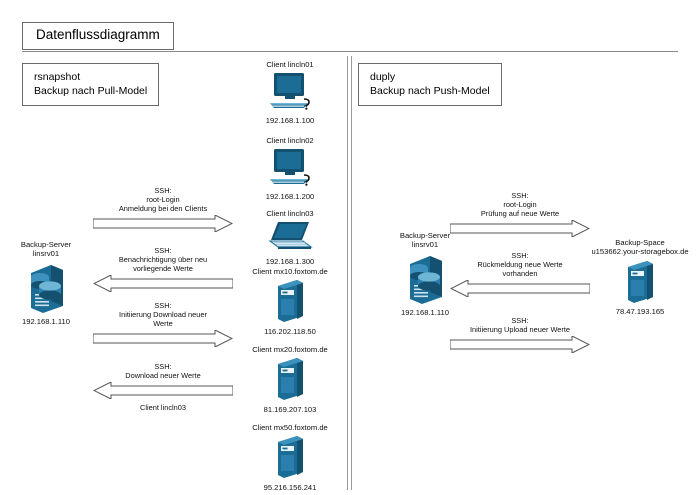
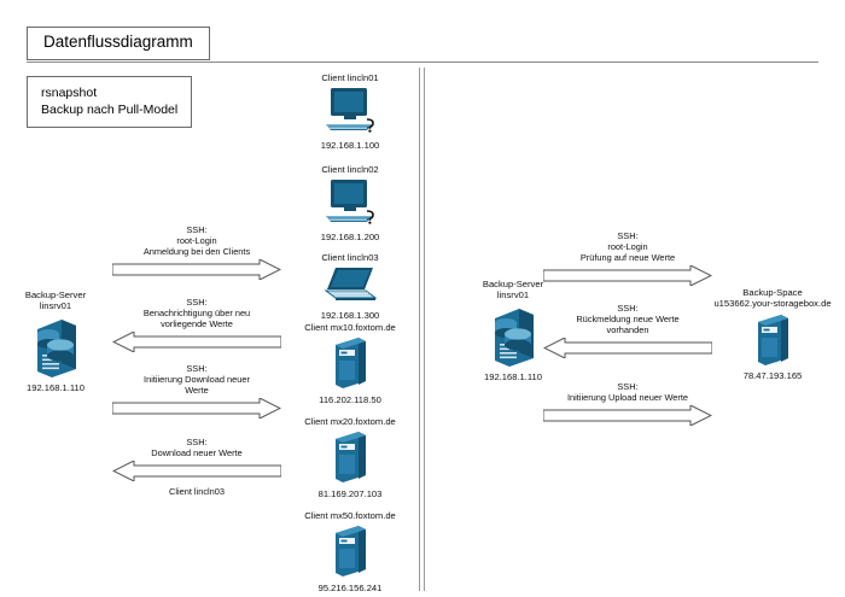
  Datenflussdiagramm
  rsnapshot
  Backup nach Pull-Model
- duply
- Backup nach Push-Model
  Backup-Server
  linsrv01
  192.168.1.110
  Client lincln01
  192.168.1.100
  Client lincln02
  192.168.1.200
  Client lincln03
  192.168.1.300
  Client mx10.foxtom.de
  116.202.118.50
  Client mx20.foxtom.de
  81.169.207.103
  Client mx50.foxtom.de
  95.216.156.241
  SSH:
  root-Login
  Anmeldung bei den Clients
  SSH:
  Benachrichtigung über neu
  vorliegende Werte
  SSH:
  Initiierung Download neuer
  Werte
  SSH:
  Download neuer Werte
  Client lincln03
  Backup-Server
  linsrv01
  192.168.1.110
  Backup-Space
  u153662.your-storagebox.de
  78.47.193.165
  SSH:
  root-Login
  Prüfung auf neue Werte
  SSH:
  Rückmeldung neue Werte
  vorhanden
  SSH:
  Initiierung Upload neuer Werte
